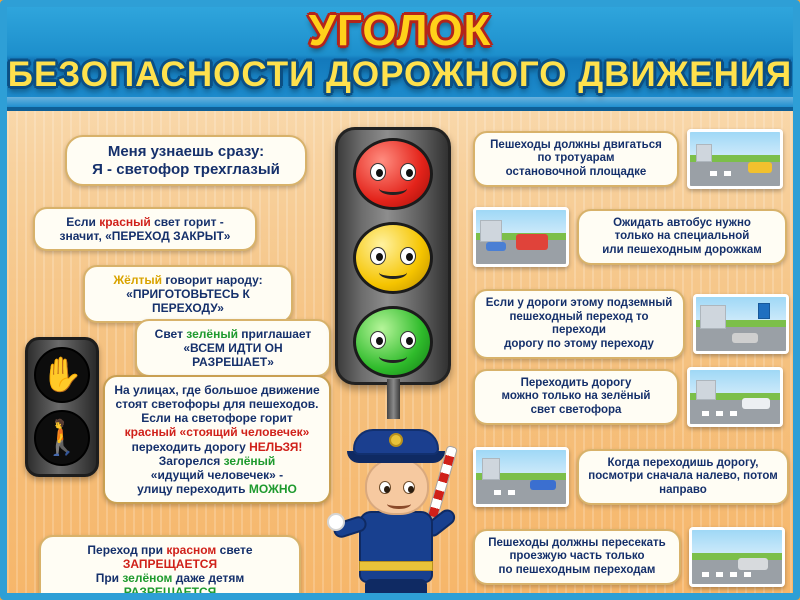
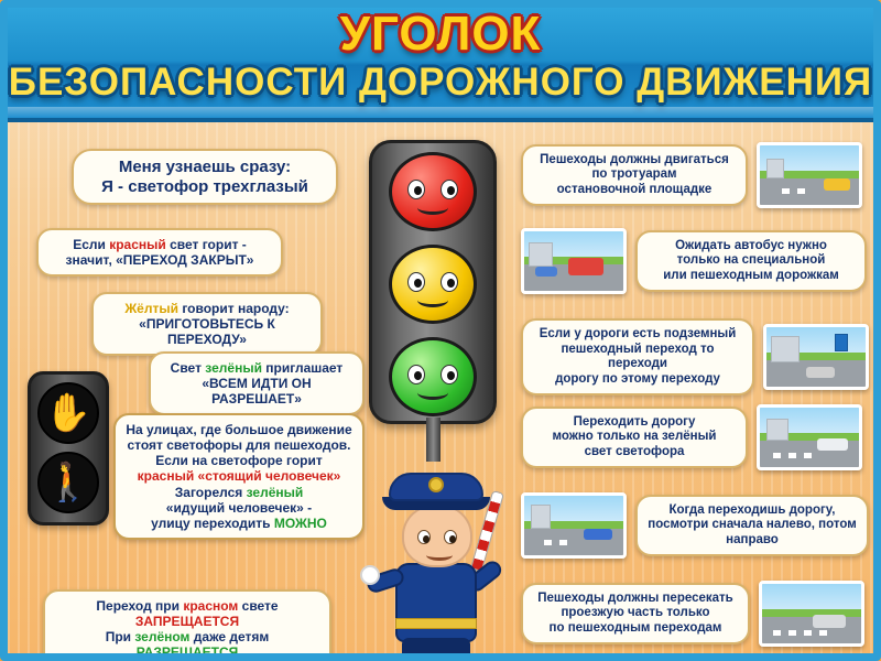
  УГОЛОК
  БЕЗОПАСНОСТИ ДОРОЖНОГО ДВИЖЕНИЯ
  Меня узнаешь сразу:
  Я - светофор трехглазый
  Если красный свет горит -
  значит, «ПЕРЕХОД ЗАКРЫТ»
  Жёлтый говорит народу:
  «ПРИГОТОВЬТЕСЬ К ПЕРЕХОДУ»
  Свет зелёный приглашает
  «ВСЕМ ИДТИ ОН РАЗРЕШАЕТ»
  На улицах, где большое движение
  стоят светофоры для пешеходов.
  Если на светофоре горит
  красный «стоящий человечек»
- переходить дорогу НЕЛЬЗЯ!
  Загорелся зелёный
  «идущий человечек» -
  улицу переходить МОЖНО
  Переход при красном свете
  ЗАПРЕЩАЕТСЯ
  При зелёном даже детям РАЗРЕШАЕТСЯ
  ✋
  🚶
  Пешеходы должны двигаться
  по тротуарам
  остановочной площадке
  Ожидать автобус нужно
  только на специальной
  или пешеходным дорожкам
- Если у дороги этому подземный
+ Если у дороги есть подземный
  пешеходный переход то переходи
  дорогу по этому переходу
  Переходить дорогу
  можно только на зелёный
  свет светофора
  Когда переходишь дорогу,
  посмотри сначала налево, потом
  направо
  Пешеходы должны пересекать
  проезжую часть только
  по пешеходным переходам
